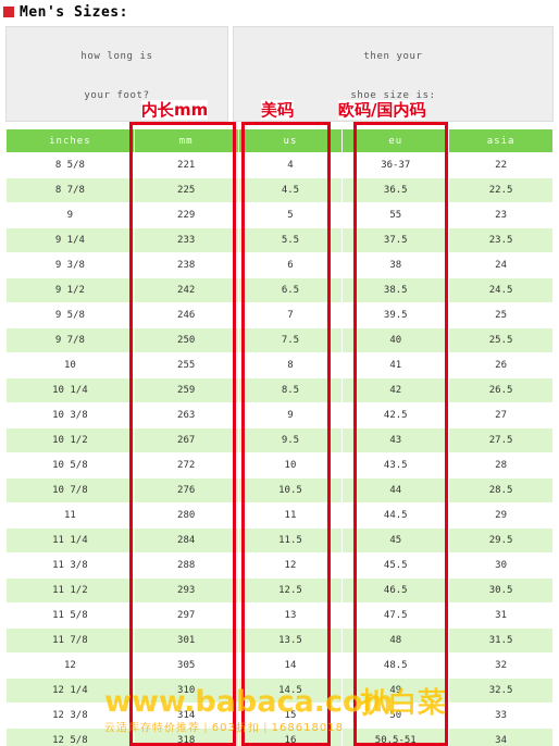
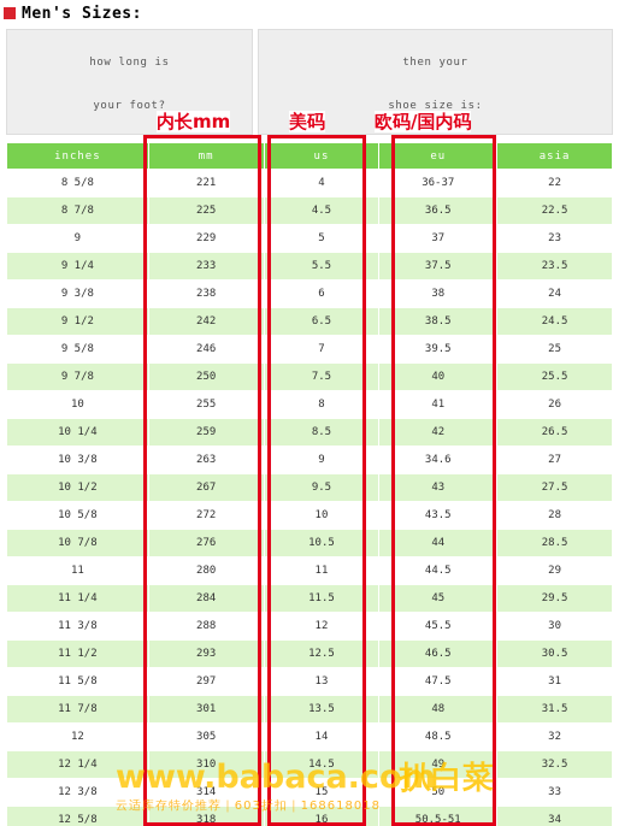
  Men's Sizes:
  how long is
  your foot?
  then your
  shoe size is:
  inches	mm	us	eu	asia
  8 5/8	221	4	36-37	22
  8 7/8	225	4.5	36.5	22.5
- 9	229	5	55	23
+ 9	229	5	37	23
  9 1/4	233	5.5	37.5	23.5
  9 3/8	238	6	38	24
  9 1/2	242	6.5	38.5	24.5
  9 5/8	246	7	39.5	25
  9 7/8	250	7.5	40	25.5
  10	255	8	41	26
  10 1/4	259	8.5	42	26.5
- 10 3/8	263	9	42.5	27
+ 10 3/8	263	9	34.6	27
  10 1/2	267	9.5	43	27.5
  10 5/8	272	10	43.5	28
  10 7/8	276	10.5	44	28.5
  11	280	11	44.5	29
  11 1/4	284	11.5	45	29.5
  11 3/8	288	12	45.5	30
  11 1/2	293	12.5	46.5	30.5
  11 5/8	297	13	47.5	31
  11 7/8	301	13.5	48	31.5
  12	305	14	48.5	32
  12 1/4	310	14.5	49	32.5
  12 3/8	314	15	50	33
  12 5/8	318	16	50.5-51	34
  内长mm
  美码
  欧码/国内码
  www.babaca.com
  云适库存特价推荐｜603折扣｜168618018
  扒白菜
